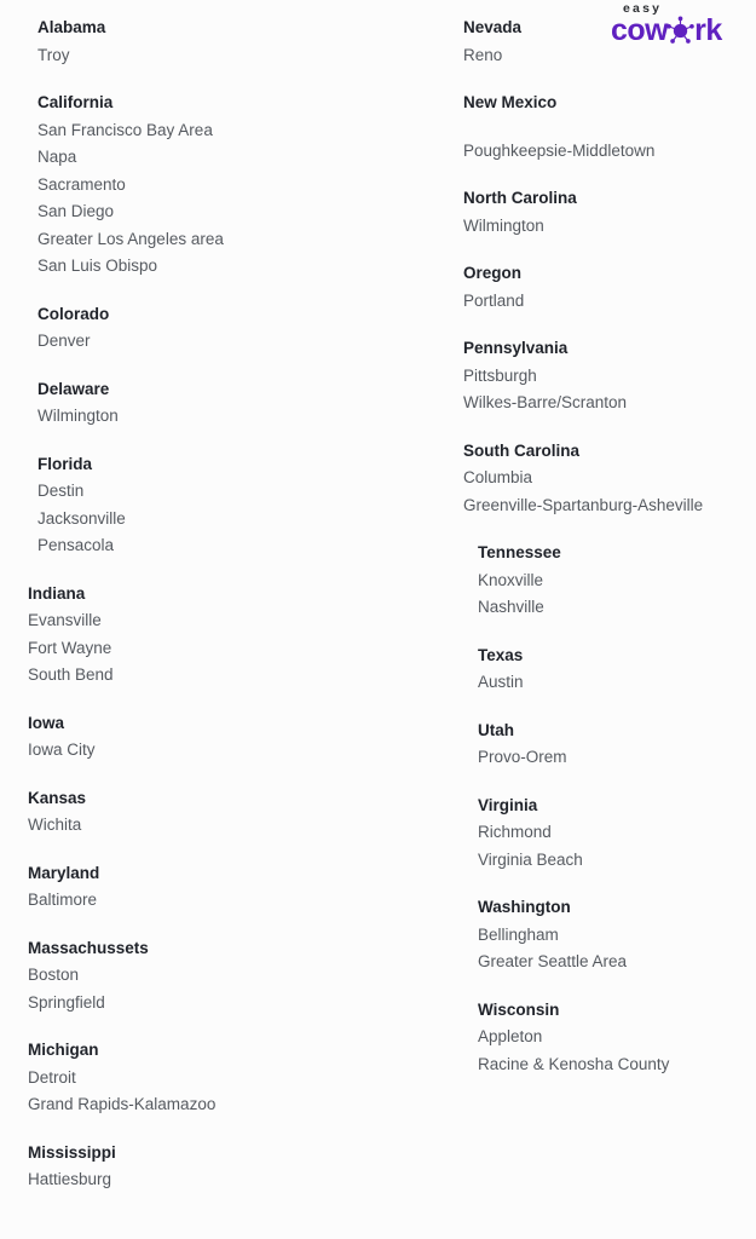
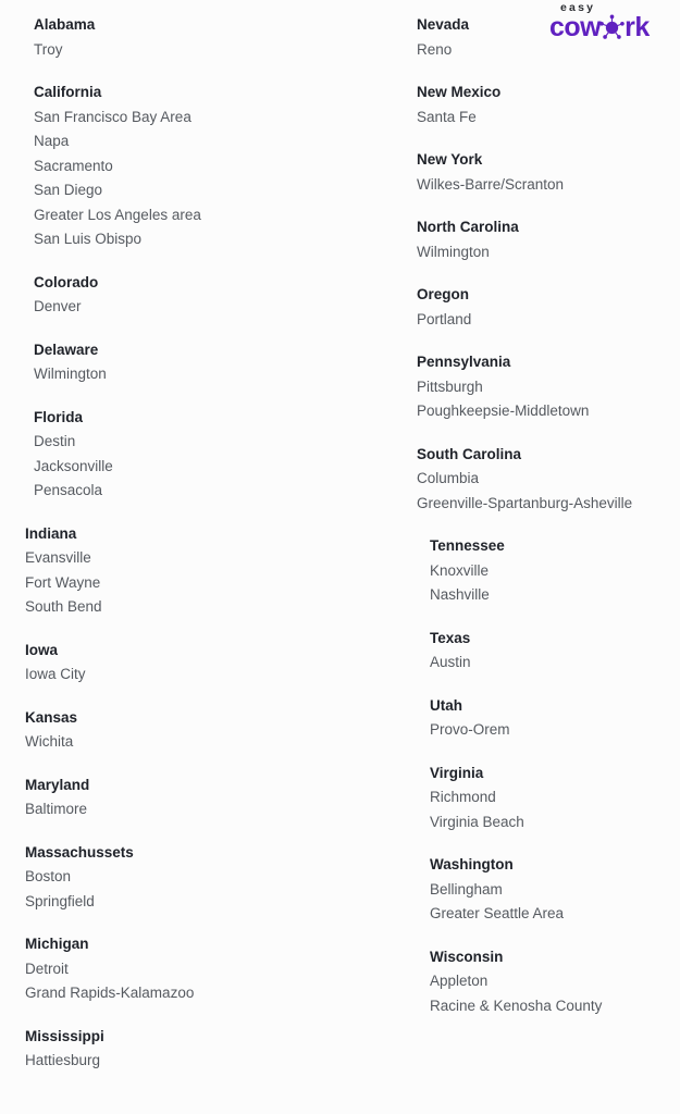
  easy
  cow
  rk
  Alabama
  Troy
  California
  San Francisco Bay Area
  Napa
  Sacramento
  San Diego
  Greater Los Angeles area
  San Luis Obispo
  Colorado
  Denver
  Delaware
  Wilmington
  Florida
  Destin
  Jacksonville
  Pensacola
  Indiana
  Evansville
  Fort Wayne
  South Bend
  Iowa
  Iowa City
  Kansas
  Wichita
  Maryland
  Baltimore
  Massachussets
  Boston
  Springfield
  Michigan
  Detroit
  Grand Rapids-Kalamazoo
  Mississippi
  Hattiesburg
  Nevada
  Reno
  New Mexico
+ Santa Fe
+ New York
- Poughkeepsie-Middletown
+ Wilkes-Barre/Scranton
  North Carolina
  Wilmington
  Oregon
  Portland
  Pennsylvania
  Pittsburgh
- Wilkes-Barre/Scranton
+ Poughkeepsie-Middletown
  South Carolina
  Columbia
  Greenville-Spartanburg-Asheville
  Tennessee
  Knoxville
  Nashville
  Texas
  Austin
  Utah
  Provo-Orem
  Virginia
  Richmond
  Virginia Beach
  Washington
  Bellingham
  Greater Seattle Area
  Wisconsin
  Appleton
  Racine & Kenosha County
